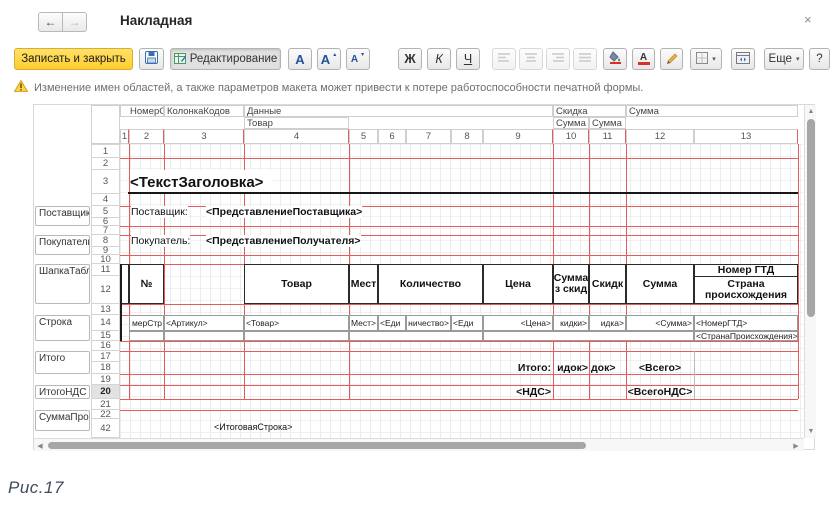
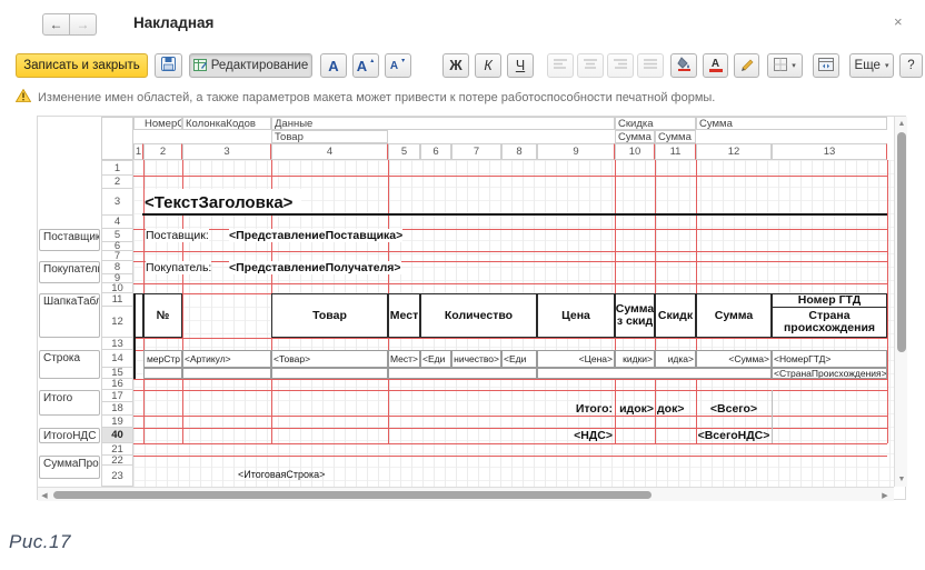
  ←
  →
  Накладная
  ×
  Записать и закрыть
  Редактирование
  А
  А
  А
  Ж
  К
  Ч
  А
  Еще
  ?
  Изменение имен областей, а также параметров макета может привести к потере работоспособности печатной формы.
  НомерС
  КолонкаКодов
  Данные
  Скидка
  Сумма
  Товар
  Сумма
  Сумма
  1
  2
  3
  4
  5
  6
  7
  8
  9
  10
  11
  12
  13
  1
  2
  3
  4
  5
  6
  7
  8
  9
  10
  11
  12
  13
  14
  15
  16
  17
  18
  19
- 20
+ 40
  21
  22
- 42
+ 23
  Поставщик
  Покупател
  ШапкаТабл
  Строка
  Итого
  ИтогоНДС
  СуммаПро
  <ТекстЗаголовка>
  Поставщик:
  <ПредставлениеПоставщика>
  Покупатель:
  <ПредставлениеПолучателя>
  №
  Товар
  Мест
  Количество
  Цена
  Сумма
  з скид
  Скидк
  Сумма
  Номер ГТД
  Страна происхождения
  мерСтр
  <Артикул>
  <Товар>
  Мест>
  <Еди
  ничество>
  <Еди
  <Цена>
  кидки>
  идка>
  <Сумма>
  <НомерГТД>
  <СтранаПроисхождения>
  Итого:
  идок>
  док>
  <Всего>
  <НДС>
  <ВсегоНДС>
  <ИтоговаяСтрока>
  Рис.17
